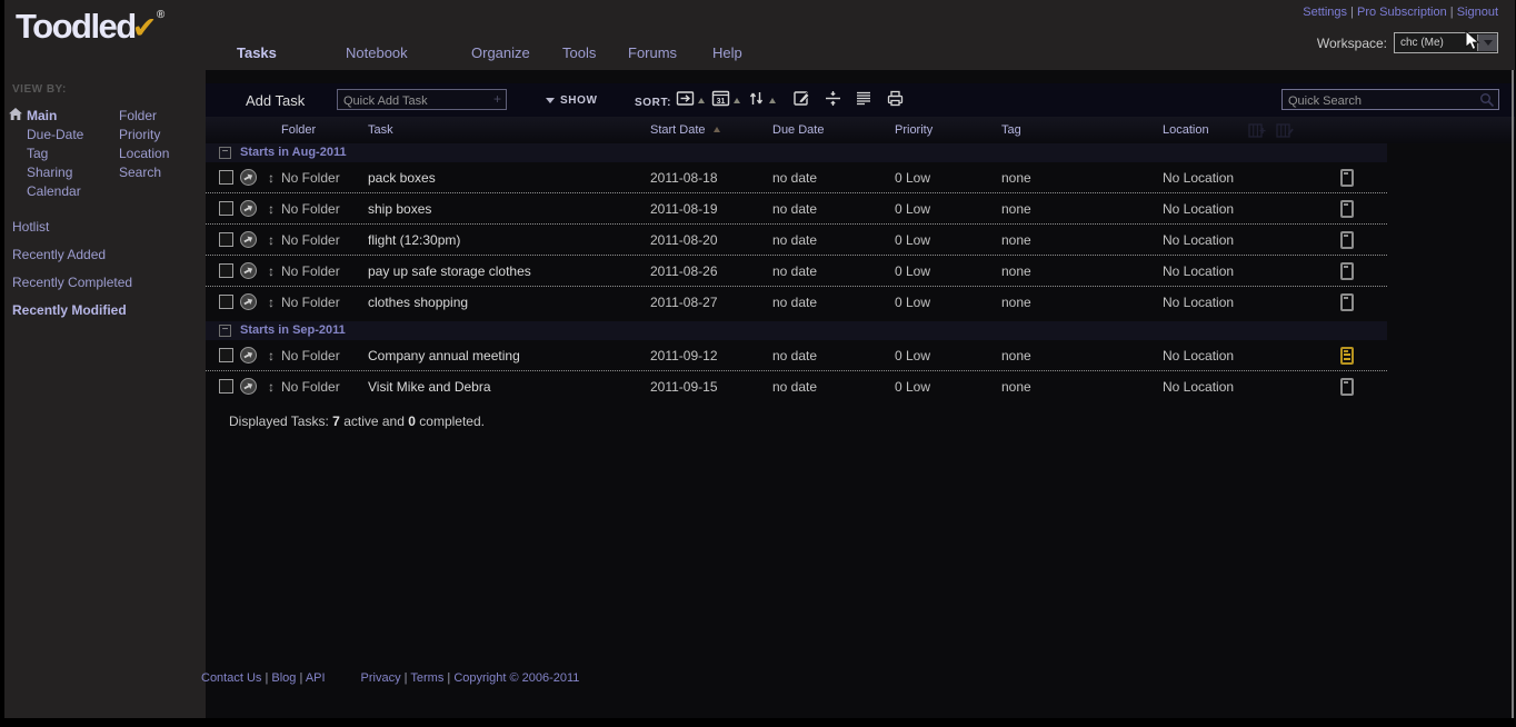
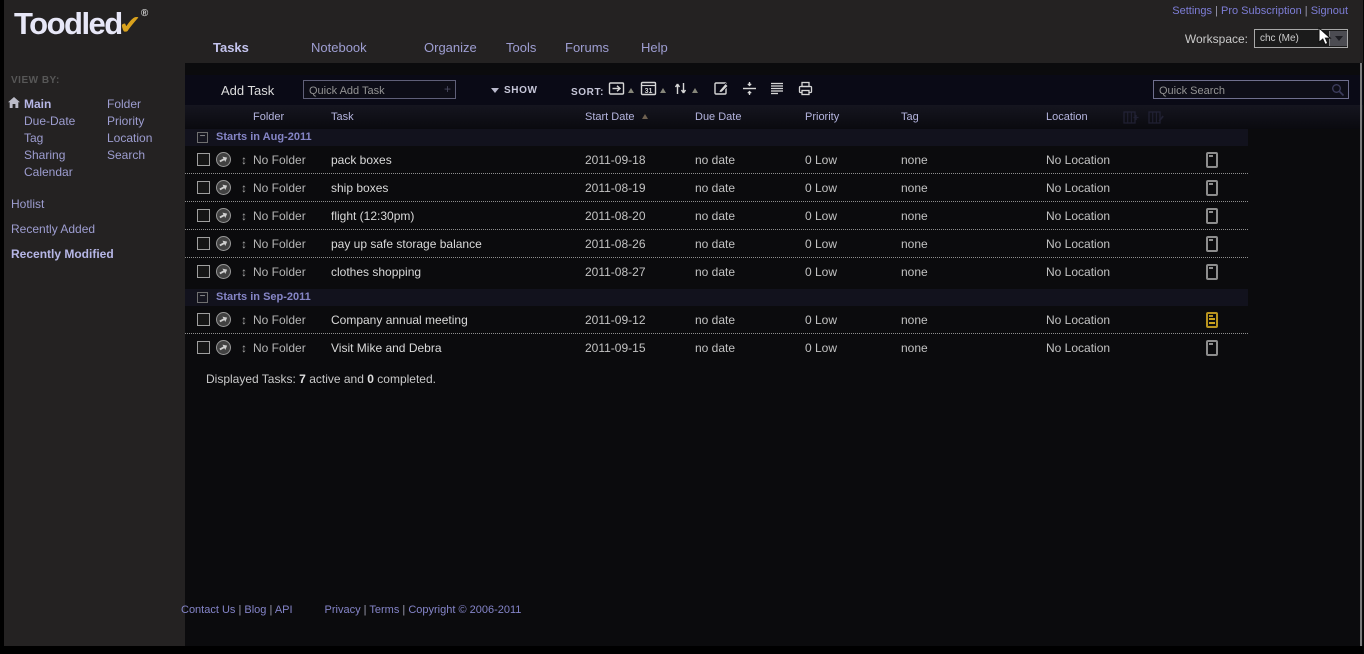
  Toodled✔®
  Settings | Pro Subscription | Signout
  Workspace:
  chc (Me)
  Tasks
  Notebook
  Organize
  Tools
  Forums
  Help
  VIEW BY:
  Main
  Folder
  Due-Date
  Priority
  Tag
  Location
  Sharing
  Search
  Calendar
  Hotlist
  Recently Added
- Recently Completed
  Recently Modified
  Add Task
  Quick Add Task
  SHOW
  SORT:
  Quick Search
  Folder
  Task
  Start Date
  Due Date
  Priority
  Tag
  Location
  Starts in Aug-2011
  ↕
  No Folder
  pack boxes
- 2011-08-18
+ 2011-09-18
  no date
  0 Low
  none
  No Location
  ↕
  No Folder
  ship boxes
  2011-08-19
  no date
  0 Low
  none
  No Location
  ↕
  No Folder
  flight (12:30pm)
  2011-08-20
  no date
  0 Low
  none
  No Location
  ↕
  No Folder
- pay up safe storage clothes
+ pay up safe storage balance
  2011-08-26
  no date
  0 Low
  none
  No Location
  ↕
  No Folder
  clothes shopping
  2011-08-27
  no date
  0 Low
  none
  No Location
  Starts in Sep-2011
  ↕
  No Folder
  Company annual meeting
  2011-09-12
  no date
  0 Low
  none
  No Location
  ↕
  No Folder
  Visit Mike and Debra
  2011-09-15
  no date
  0 Low
  none
  No Location
  Displayed Tasks: 7 active and 0 completed.
  Contact Us | Blog | API
  Privacy | Terms | Copyright © 2006-2011
